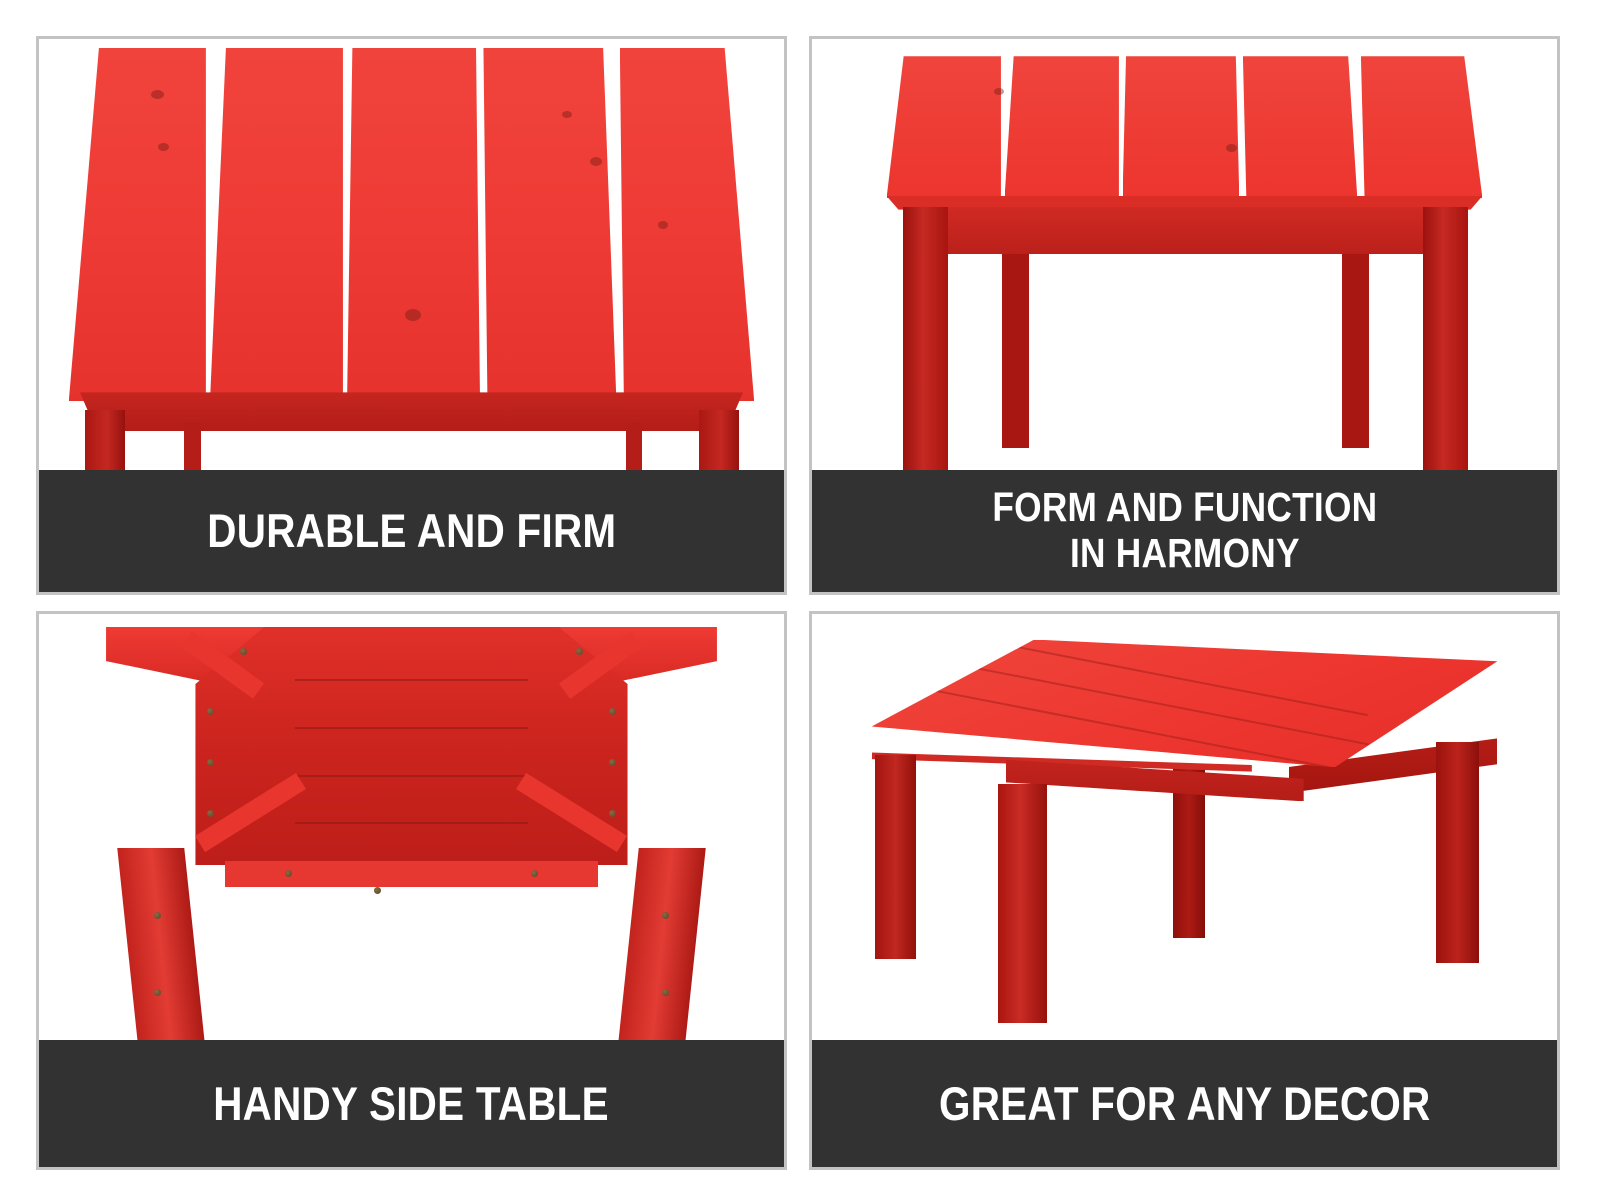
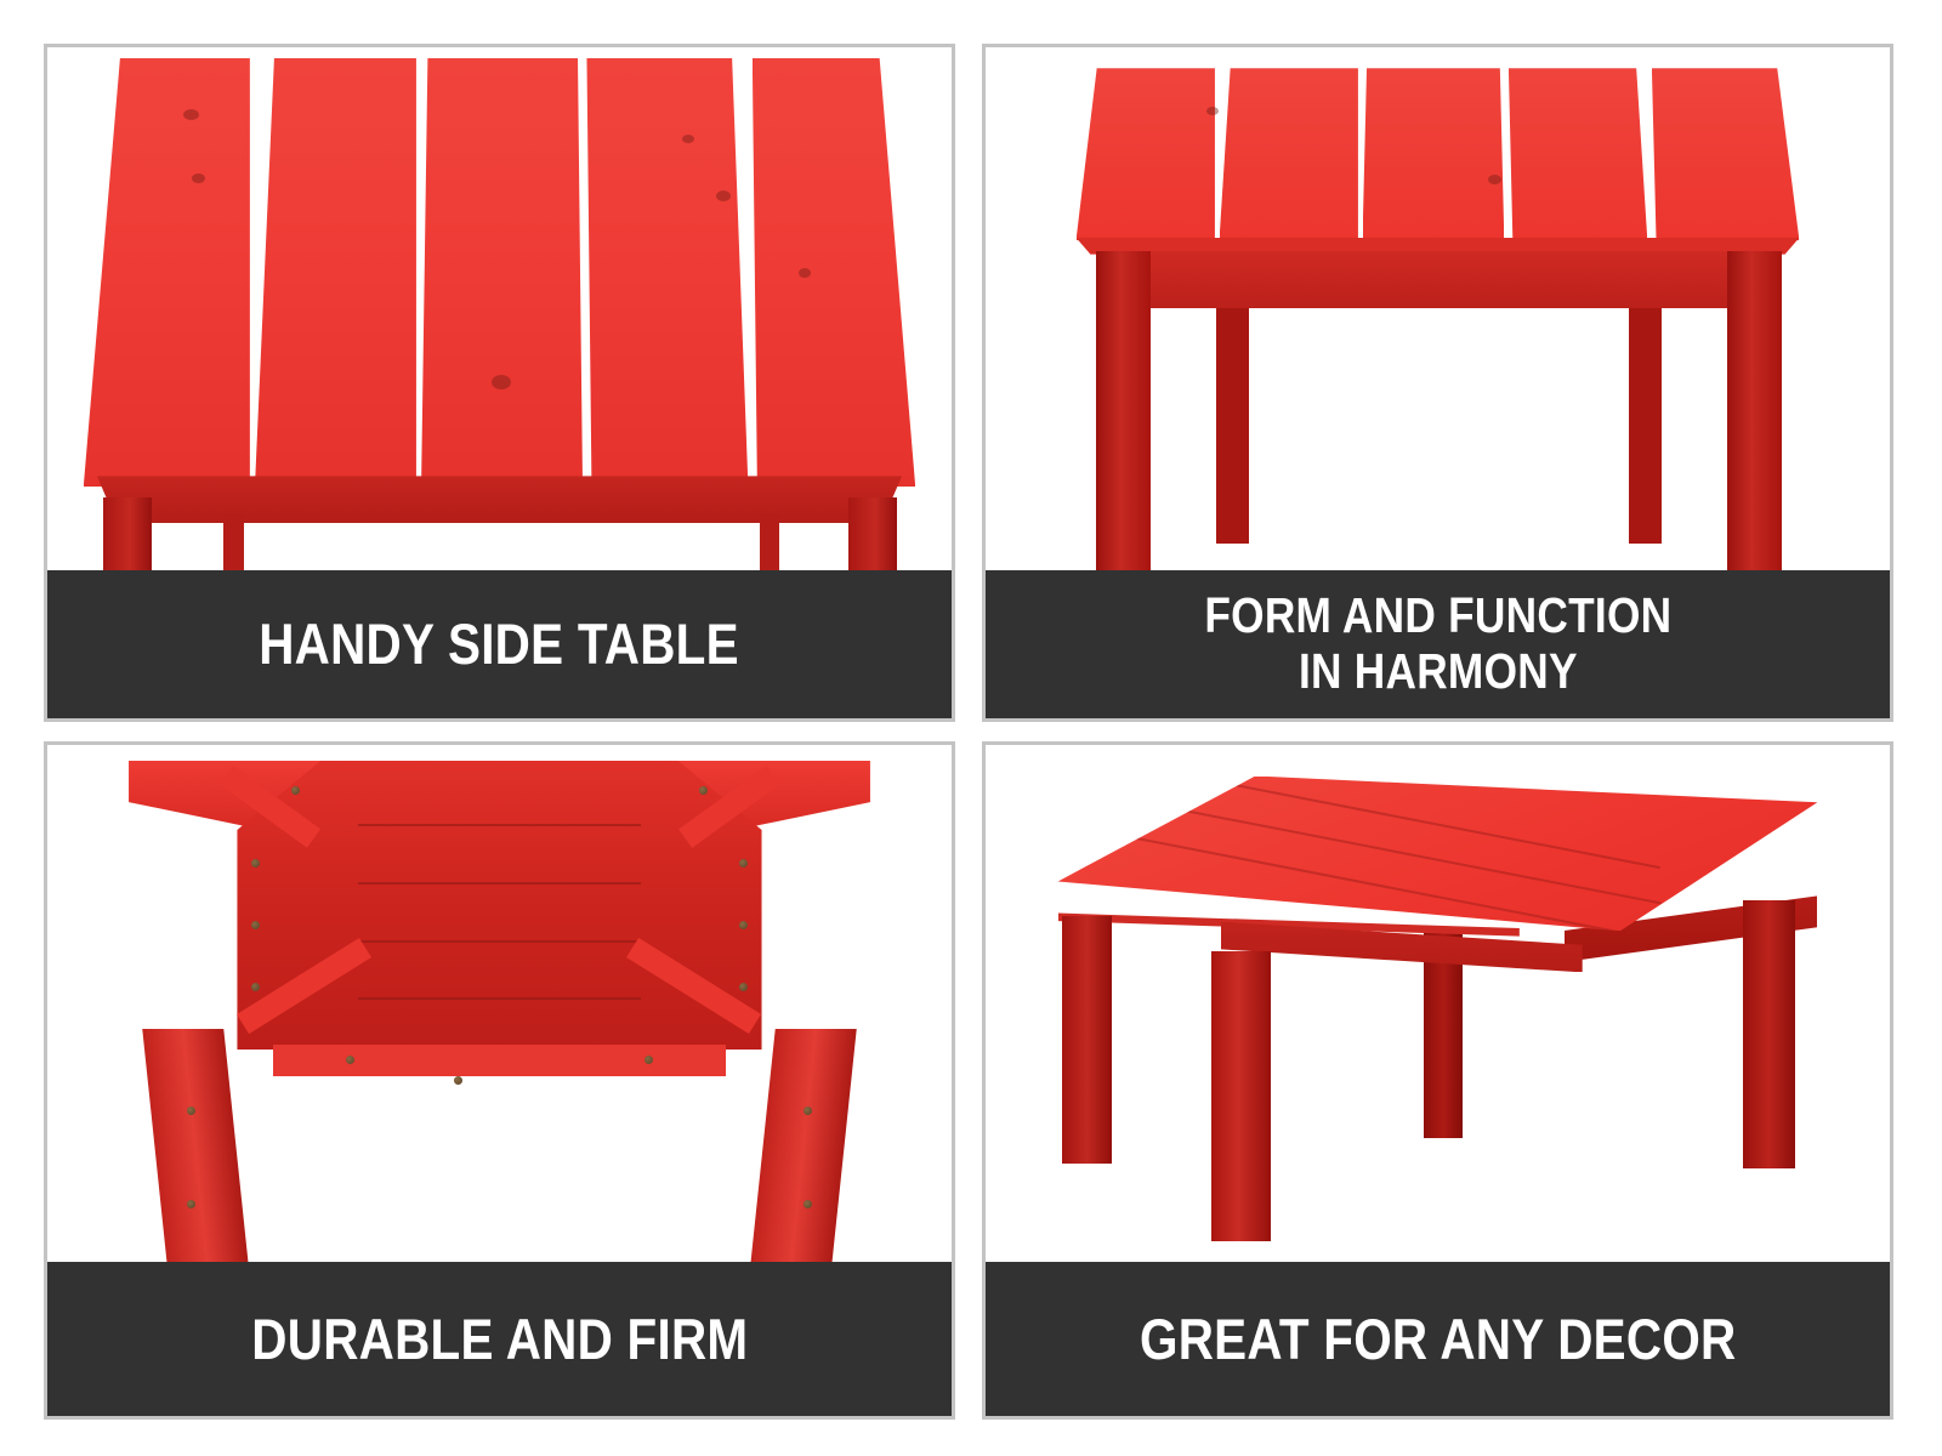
- DURABLE AND FIRM
+ HANDY SIDE TABLE
  FORM AND FUNCTION
  IN HARMONY
- HANDY SIDE TABLE
+ DURABLE AND FIRM
  GREAT FOR ANY DECOR
